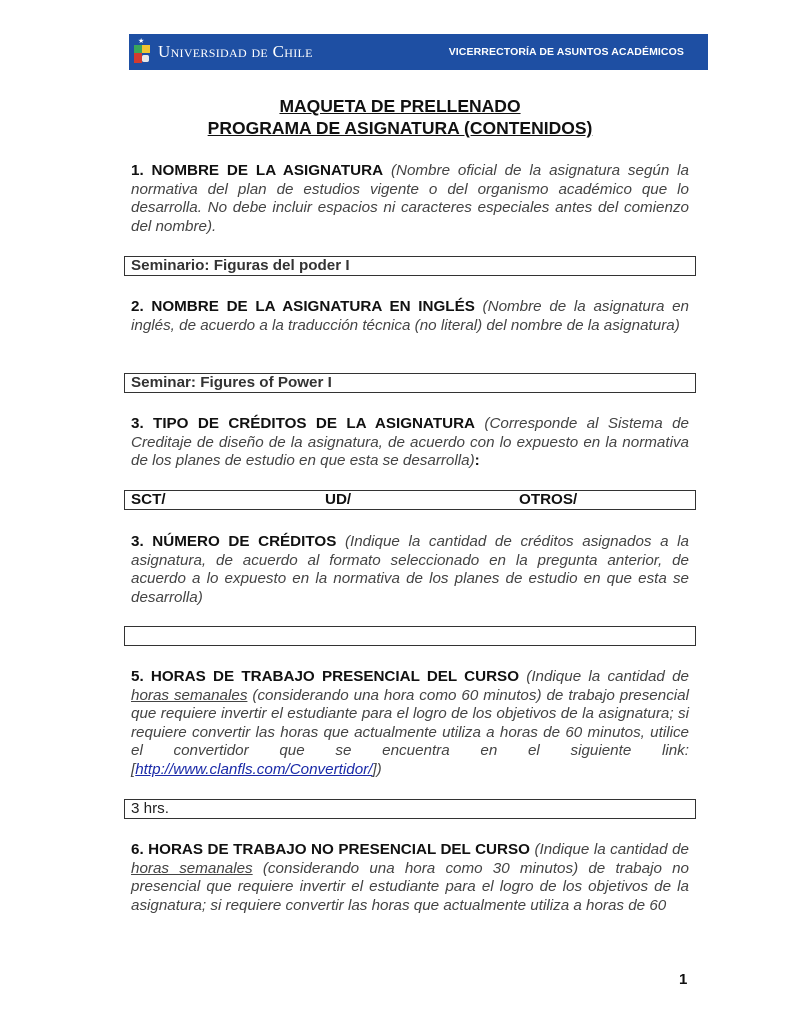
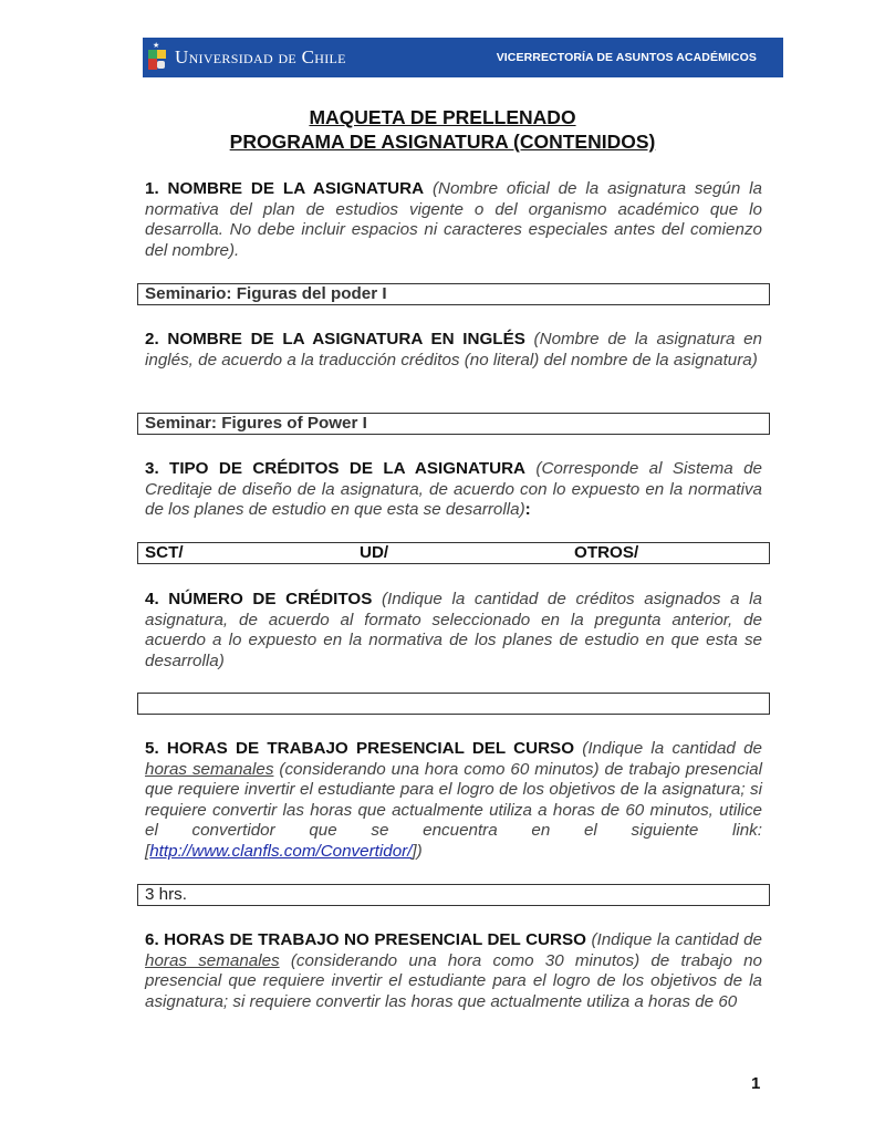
  Universidad de Chile
  VICERRECTORÍA DE ASUNTOS ACADÉMICOS
  MAQUETA DE PRELLENADO
  PROGRAMA DE ASIGNATURA (CONTENIDOS)
  1. NOMBRE DE LA ASIGNATURA (Nombre oficial de la asignatura según la normativa del plan de estudios vigente o del organismo académico que lo desarrolla. No debe incluir espacios ni caracteres especiales antes del comienzo del nombre).
  Seminario: Figuras del poder I
- 2. NOMBRE DE LA ASIGNATURA EN INGLÉS (Nombre de la asignatura en inglés, de acuerdo a la traducción técnica (no literal) del nombre de la asignatura)
+ 2. NOMBRE DE LA ASIGNATURA EN INGLÉS (Nombre de la asignatura en inglés, de acuerdo a la traducción créditos (no literal) del nombre de la asignatura)
  Seminar: Figures of Power I
  3. TIPO DE CRÉDITOS DE LA ASIGNATURA (Corresponde al Sistema de Creditaje de diseño de la asignatura, de acuerdo con lo expuesto en la normativa de los planes de estudio en que esta se desarrolla):
  SCT/
  UD/
  OTROS/
- 3. NÚMERO DE CRÉDITOS (Indique la cantidad de créditos asignados a la asignatura, de acuerdo al formato seleccionado en la pregunta anterior, de acuerdo a lo expuesto en la normativa de los planes de estudio en que esta se desarrolla)
+ 4. NÚMERO DE CRÉDITOS (Indique la cantidad de créditos asignados a la asignatura, de acuerdo al formato seleccionado en la pregunta anterior, de acuerdo a lo expuesto en la normativa de los planes de estudio en que esta se desarrolla)
  5. HORAS DE TRABAJO PRESENCIAL DEL CURSO (Indique la cantidad de horas semanales (considerando una hora como 60 minutos) de trabajo presencial que requiere invertir el estudiante para el logro de los objetivos de la asignatura; si requiere convertir las horas que actualmente utiliza a horas de 60 minutos, utilice el convertidor que se encuentra en el siguiente link: [http://www.clanfls.com/Convertidor/])
  3 hrs.
  6. HORAS DE TRABAJO NO PRESENCIAL DEL CURSO (Indique la cantidad de horas semanales (considerando una hora como 30 minutos) de trabajo no presencial que requiere invertir el estudiante para el logro de los objetivos de la asignatura; si requiere convertir las horas que actualmente utiliza a horas de 60
  1
